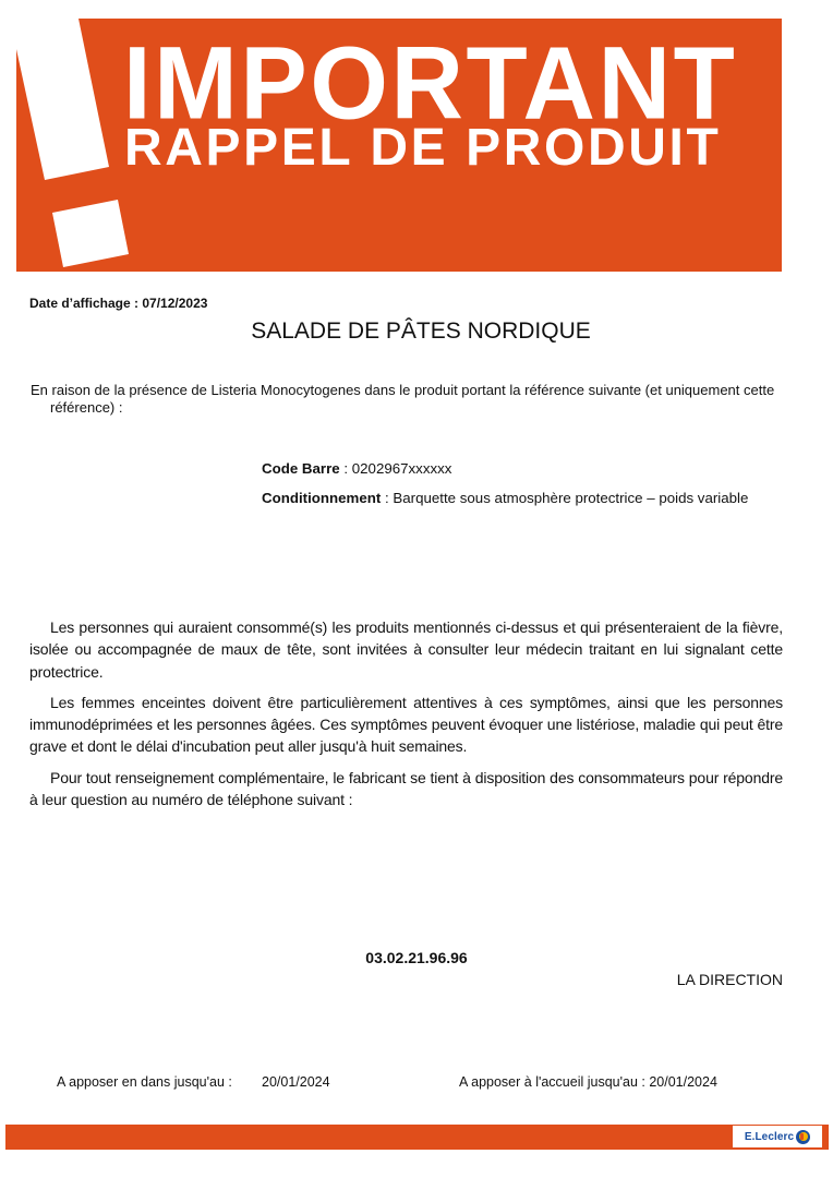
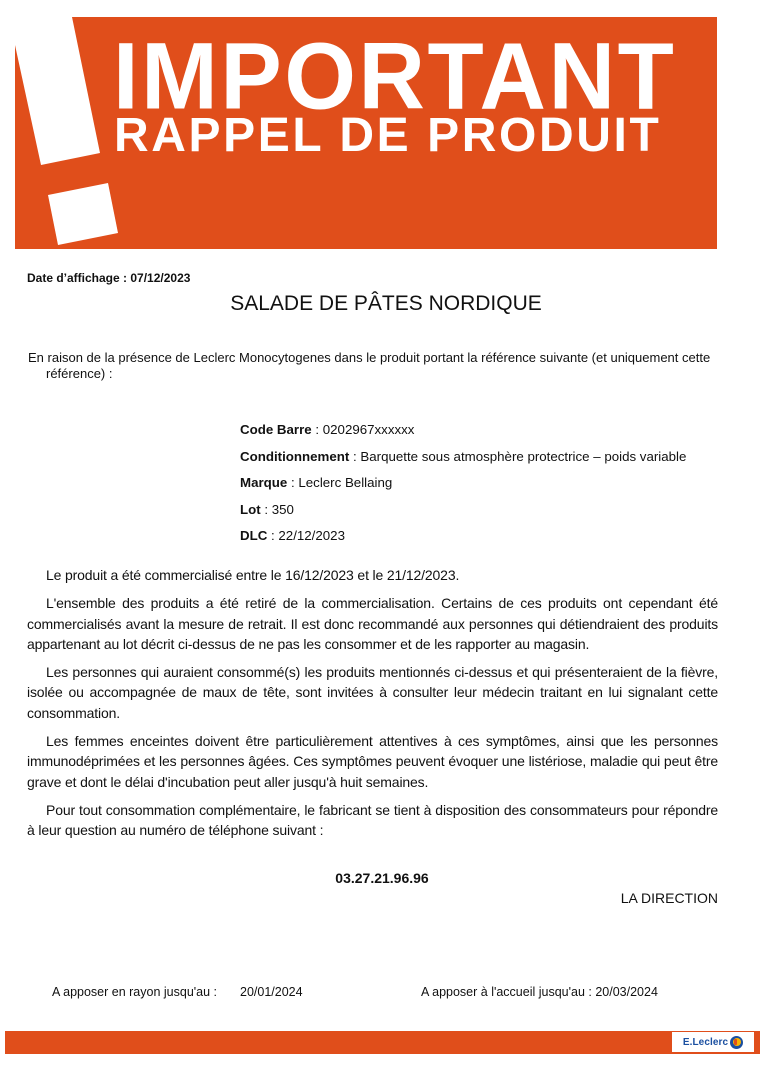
  IMPORTANT
  RAPPEL DE PRODUIT
  Date d’affichage : 07/12/2023
  SALADE DE PÂTES NORDIQUE
- En raison de la présence de Listeria Monocytogenes dans le produit portant la référence suivante (et uniquement cette référence) :
+ En raison de la présence de Leclerc Monocytogenes dans le produit portant la référence suivante (et uniquement cette référence) :
  Code Barre : 0202967xxxxxx
  Conditionnement : Barquette sous atmosphère protectrice – poids variable
+ Marque : Leclerc Bellaing
+ Lot : 350
+ DLC : 22/12/2023
+ Le produit a été commercialisé entre le 16/12/2023 et le 21/12/2023.
+ L'ensemble des produits a été retiré de la commercialisation. Certains de ces produits ont cependant été commercialisés avant la mesure de retrait. Il est donc recommandé aux personnes qui détiendraient des produits appartenant au lot décrit ci-dessus de ne pas les consommer et de les rapporter au magasin.
- Les personnes qui auraient consommé(s) les produits mentionnés ci-dessus et qui présenteraient de la fièvre, isolée ou accompagnée de maux de tête, sont invitées à consulter leur médecin traitant en lui signalant cette protectrice.
+ Les personnes qui auraient consommé(s) les produits mentionnés ci-dessus et qui présenteraient de la fièvre, isolée ou accompagnée de maux de tête, sont invitées à consulter leur médecin traitant en lui signalant cette consommation.
  Les femmes enceintes doivent être particulièrement attentives à ces symptômes, ainsi que les personnes immunodéprimées et les personnes âgées. Ces symptômes peuvent évoquer une listériose, maladie qui peut être grave et dont le délai d'incubation peut aller jusqu'à huit semaines.
- Pour tout renseignement complémentaire, le fabricant se tient à disposition des consommateurs pour répondre à leur question au numéro de téléphone suivant :
+ Pour tout consommation complémentaire, le fabricant se tient à disposition des consommateurs pour répondre à leur question au numéro de téléphone suivant :
- 03.02.21.96.96
+ 03.27.21.96.96
  LA DIRECTION
- A apposer en dans jusqu'au :
+ A apposer en rayon jusqu'au :
  20/01/2024
- A apposer à l'accueil jusqu'au : 20/01/2024
+ A apposer à l'accueil jusqu'au : 20/03/2024
  E.Leclerc
